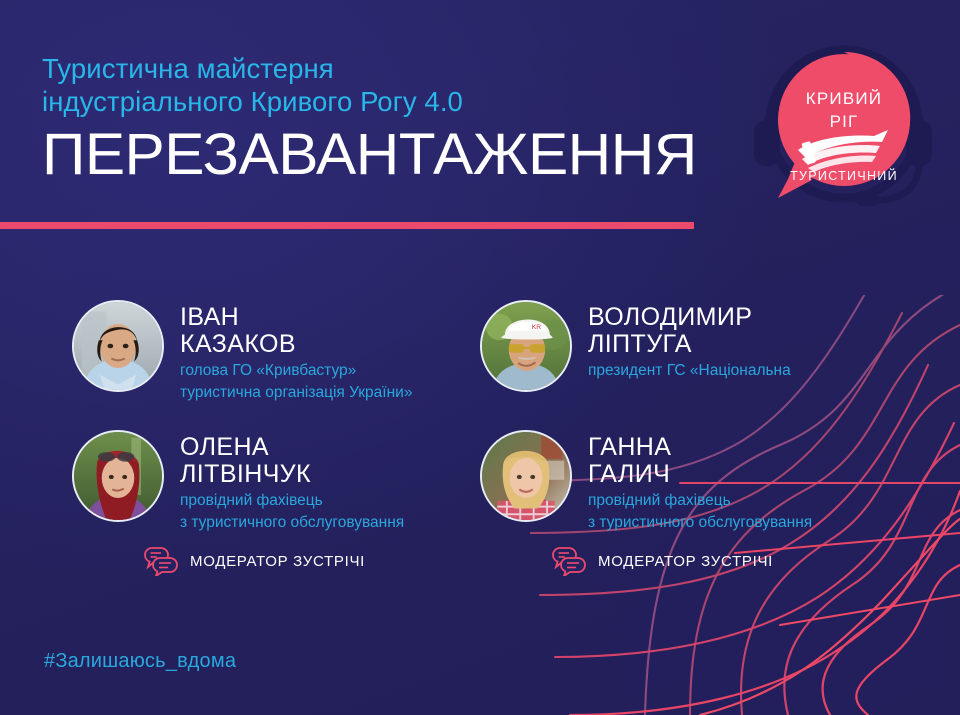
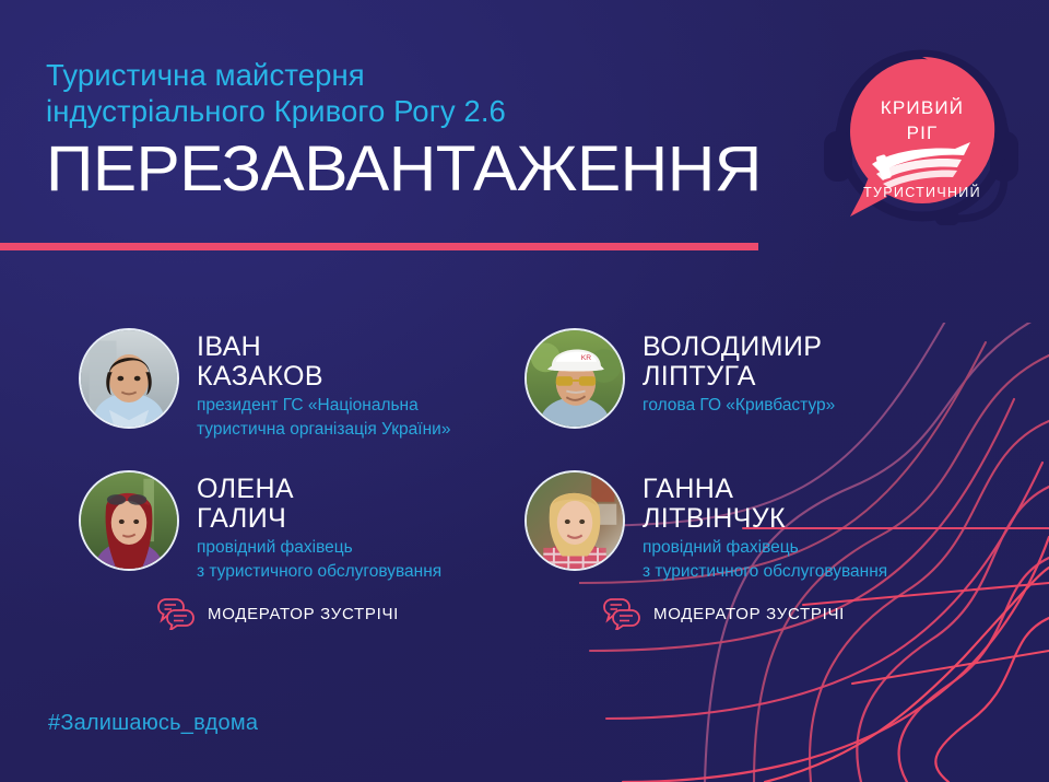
  Туристична майстерня
- індустріального Кривого Рогу 4.0
+ індустріального Кривого Рогу 2.6
  ПЕРЕЗАВАНТАЖЕННЯ
  КРИВИЙ
  РІГ
  ТУРИСТИЧНИЙ
  ІВАН
  КАЗАКОВ
- голова ГО «Кривбастур»
+ президент ГС «Національна
  туристична організація України»
  ВОЛОДИМИР
  ЛІПТУГА
- президент ГС «Національна
+ голова ГО «Кривбастур»
  ОЛЕНА
- ЛІТВІНЧУК
+ ГАЛИЧ
  провідний фахівець
  з туристичного обслуговування
  МОДЕРАТОР ЗУСТРІЧІ
  ГАННА
- ГАЛИЧ
+ ЛІТВІНЧУК
  провідний фахівець
  з туристичного обслуговування
  МОДЕРАТОР ЗУСТРІЧІ
  #Залишаюсь_вдома
